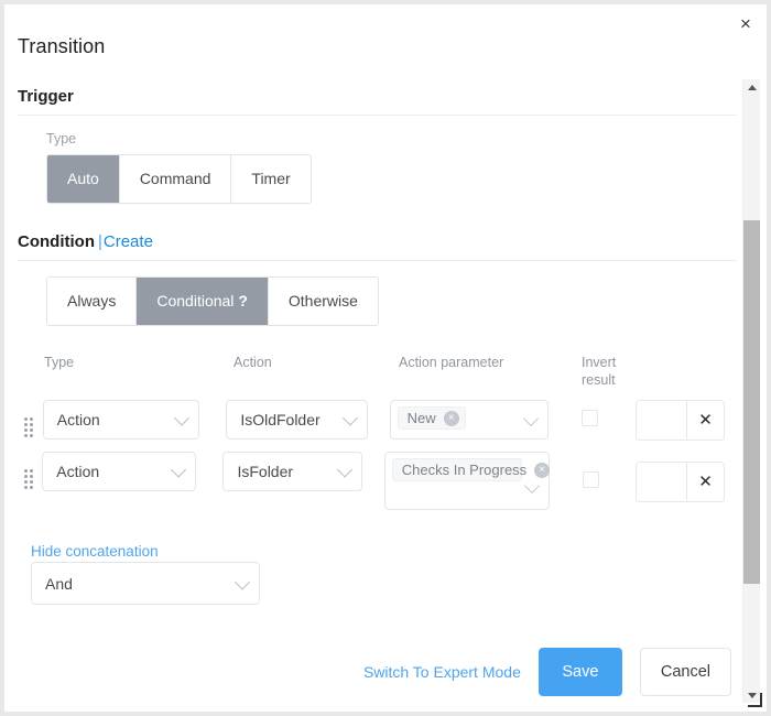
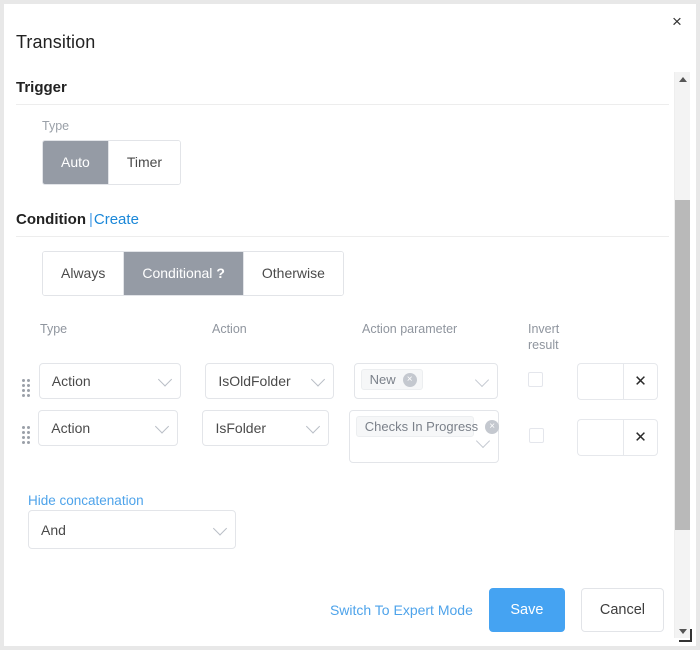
  ×
  Transition
  Trigger
  Type
  Auto
- Command
  Timer
  Condition |Create
  Always
  Conditional ?
  Otherwise
  Type
  Action
  Action parameter
  Invert result
  Action
  IsOldFolder
  New
  ×
  ✕
  Action
  IsFolder
  Checks In Progress
  ×
  ✕
  Hide concatenation
  And
  Switch To Expert Mode
  Save
  Cancel
